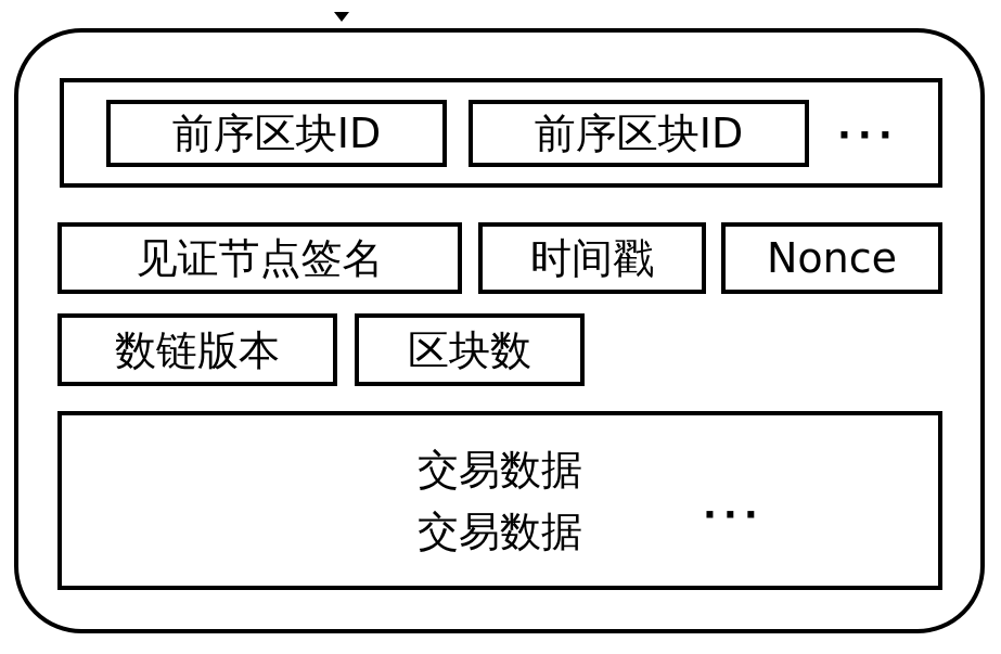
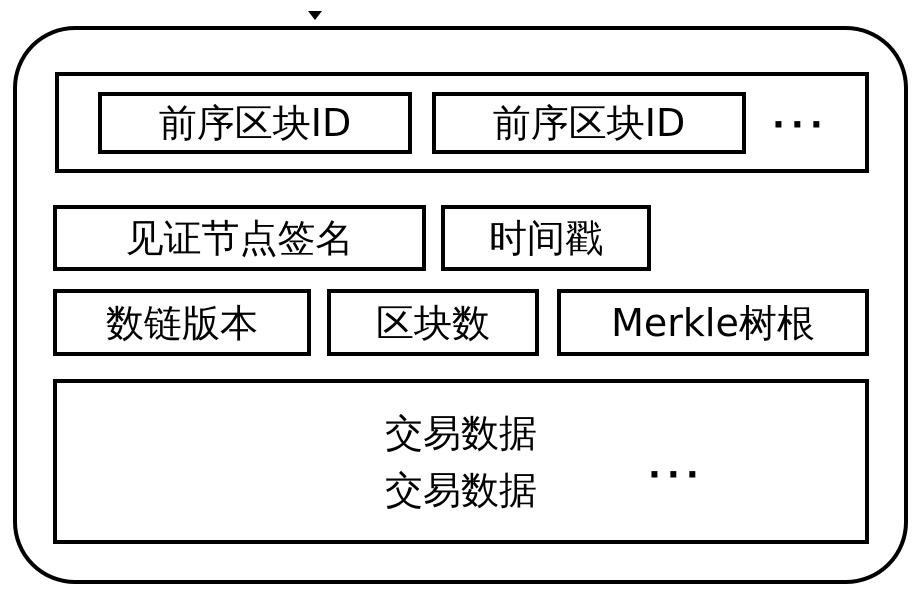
  前序区块ID
  前序区块ID
  ···
  见证节点签名
  时间戳
- Nonce
  数链版本
  区块数
+ Merkle树根
  交易数据
  交易数据
  ···
